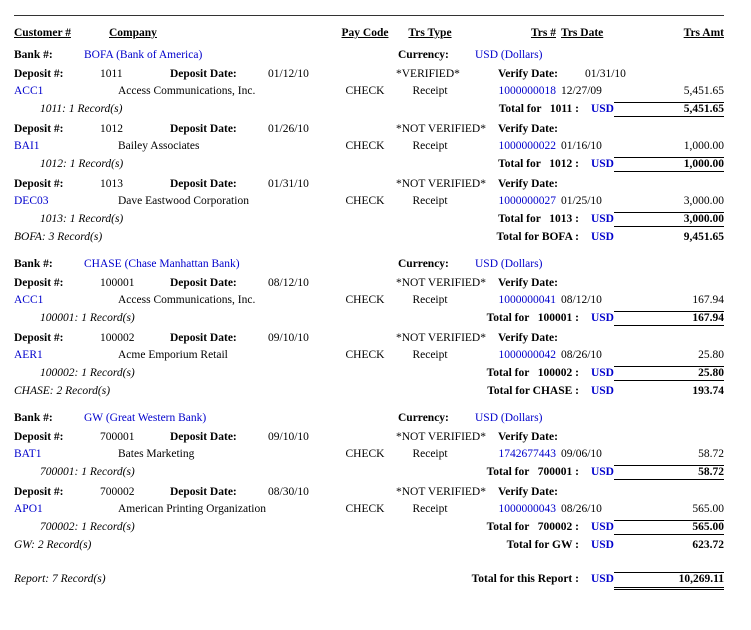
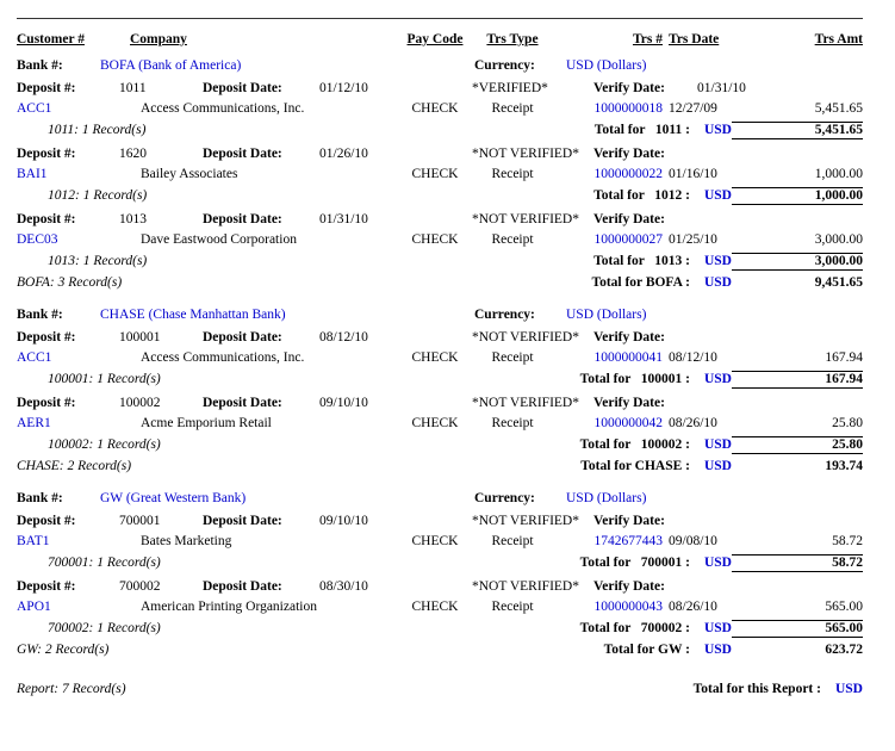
  Customer #
  Company
  Pay Code
  Trs Type
  Trs #
  Trs Date
  Trs Amt
  Bank #:
  BOFA (Bank of America)
  Currency:
  USD (Dollars)
  Deposit #:
  1011
  Deposit Date:
  01/12/10
  *VERIFIED*
  Verify Date:
  01/31/10
  ACC1
  Access Communications, Inc.
  CHECK
  Receipt
  1000000018
  12/27/09
  5,451.65
  1011: 1 Record(s)
  Total for 1011 : USD
  5,451.65
  Deposit #:
- 1012
+ 1620
  Deposit Date:
  01/26/10
  *NOT VERIFIED*
  Verify Date:
  BAI1
  Bailey Associates
  CHECK
  Receipt
  1000000022
  01/16/10
  1,000.00
  1012: 1 Record(s)
  Total for 1012 : USD
  1,000.00
  Deposit #:
  1013
  Deposit Date:
  01/31/10
  *NOT VERIFIED*
  Verify Date:
  DEC03
  Dave Eastwood Corporation
  CHECK
  Receipt
  1000000027
  01/25/10
  3,000.00
  1013: 1 Record(s)
  Total for 1013 : USD
  3,000.00
  BOFA: 3 Record(s)
  Total for BOFA : USD
  9,451.65
  Bank #:
  CHASE (Chase Manhattan Bank)
  Currency:
  USD (Dollars)
  Deposit #:
  100001
  Deposit Date:
  08/12/10
  *NOT VERIFIED*
  Verify Date:
  ACC1
  Access Communications, Inc.
  CHECK
  Receipt
  1000000041
  08/12/10
  167.94
  100001: 1 Record(s)
  Total for 100001 : USD
  167.94
  Deposit #:
  100002
  Deposit Date:
  09/10/10
  *NOT VERIFIED*
  Verify Date:
  AER1
  Acme Emporium Retail
  CHECK
  Receipt
  1000000042
  08/26/10
  25.80
  100002: 1 Record(s)
  Total for 100002 : USD
  25.80
  CHASE: 2 Record(s)
  Total for CHASE : USD
  193.74
  Bank #:
  GW (Great Western Bank)
  Currency:
  USD (Dollars)
  Deposit #:
  700001
  Deposit Date:
  09/10/10
  *NOT VERIFIED*
  Verify Date:
  BAT1
  Bates Marketing
  CHECK
  Receipt
  1742677443
- 09/06/10
+ 09/08/10
  58.72
  700001: 1 Record(s)
  Total for 700001 : USD
  58.72
  Deposit #:
  700002
  Deposit Date:
  08/30/10
  *NOT VERIFIED*
  Verify Date:
  APO1
  American Printing Organization
  CHECK
  Receipt
  1000000043
  08/26/10
  565.00
  700002: 1 Record(s)
  Total for 700002 : USD
  565.00
  GW: 2 Record(s)
  Total for GW : USD
  623.72
  Report: 7 Record(s)
  Total for this Report : USD
- 10,269.11
